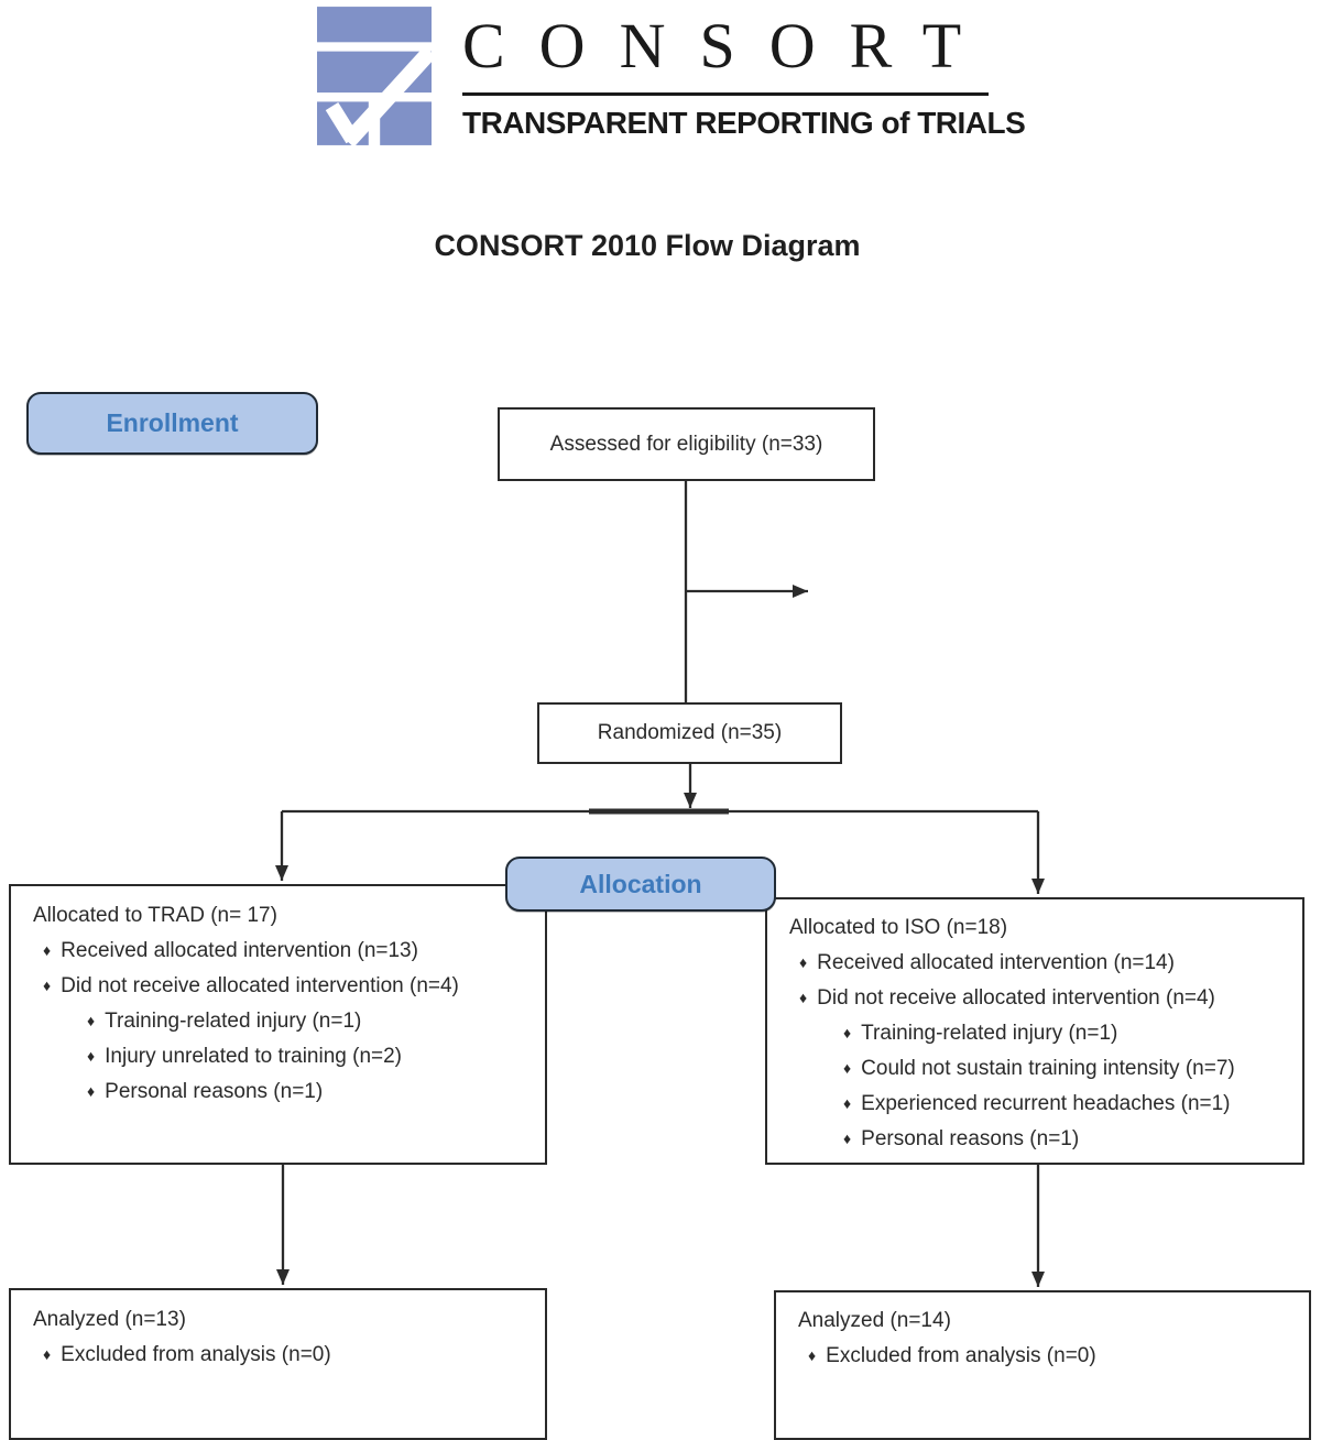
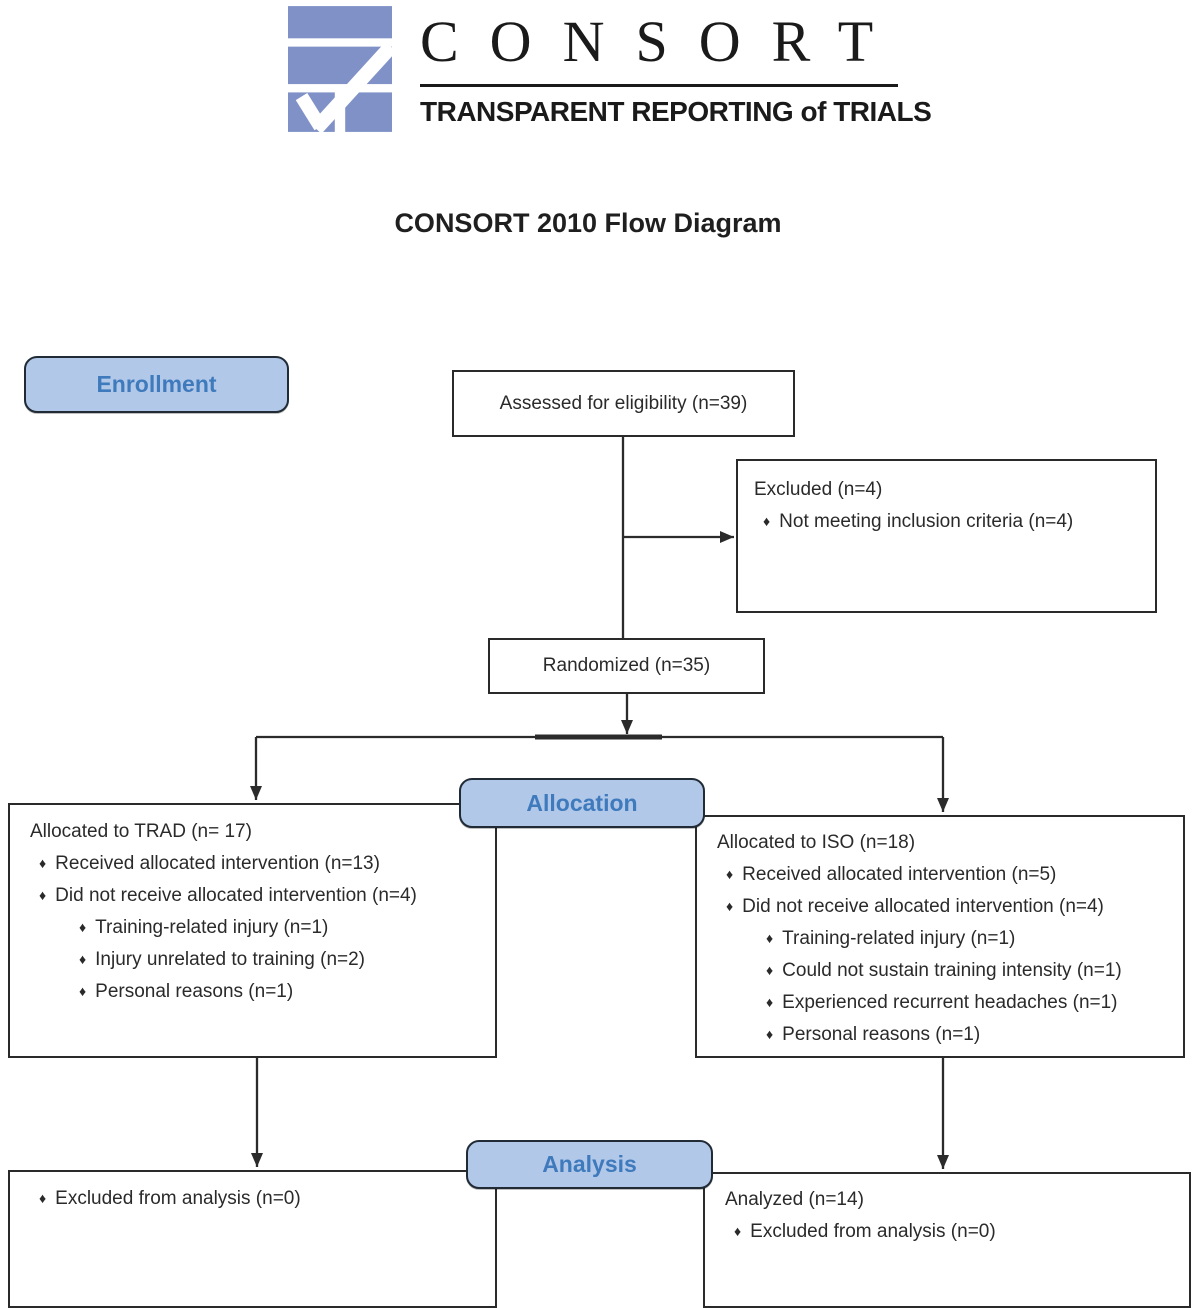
  CONSORT
  TRANSPARENT REPORTING of TRIALS
  CONSORT 2010 Flow Diagram
  Enrollment
  Allocation
+ Analysis
- Assessed for eligibility (n=33)
+ Assessed for eligibility (n=39)
+ Excluded (n=4)
+ ♦ Not meeting inclusion criteria (n=4)
  Randomized (n=35)
  Allocated to TRAD (n= 17)
  ♦ Received allocated intervention (n=13)
  ♦ Did not receive allocated intervention (n=4)
  ♦ Training-related injury (n=1)
  ♦ Injury unrelated to training (n=2)
  ♦ Personal reasons (n=1)
  Allocated to ISO (n=18)
- ♦ Received allocated intervention (n=14)
+ ♦ Received allocated intervention (n=5)
  ♦ Did not receive allocated intervention (n=4)
  ♦ Training-related injury (n=1)
- ♦ Could not sustain training intensity (n=7)
+ ♦ Could not sustain training intensity (n=1)
  ♦ Experienced recurrent headaches (n=1)
  ♦ Personal reasons (n=1)
- Analyzed (n=13)
  ♦ Excluded from analysis (n=0)
  Analyzed (n=14)
  ♦ Excluded from analysis (n=0)
